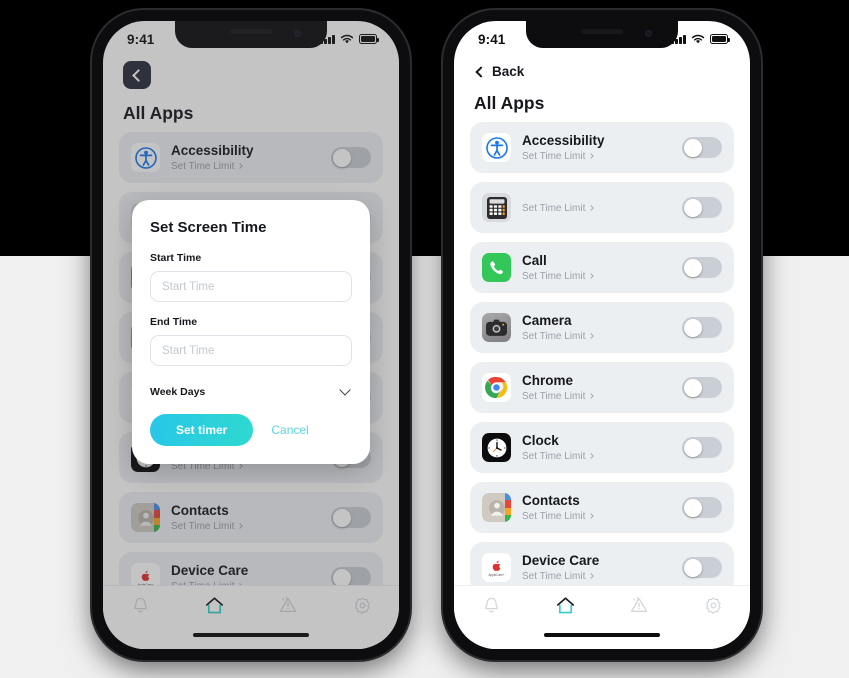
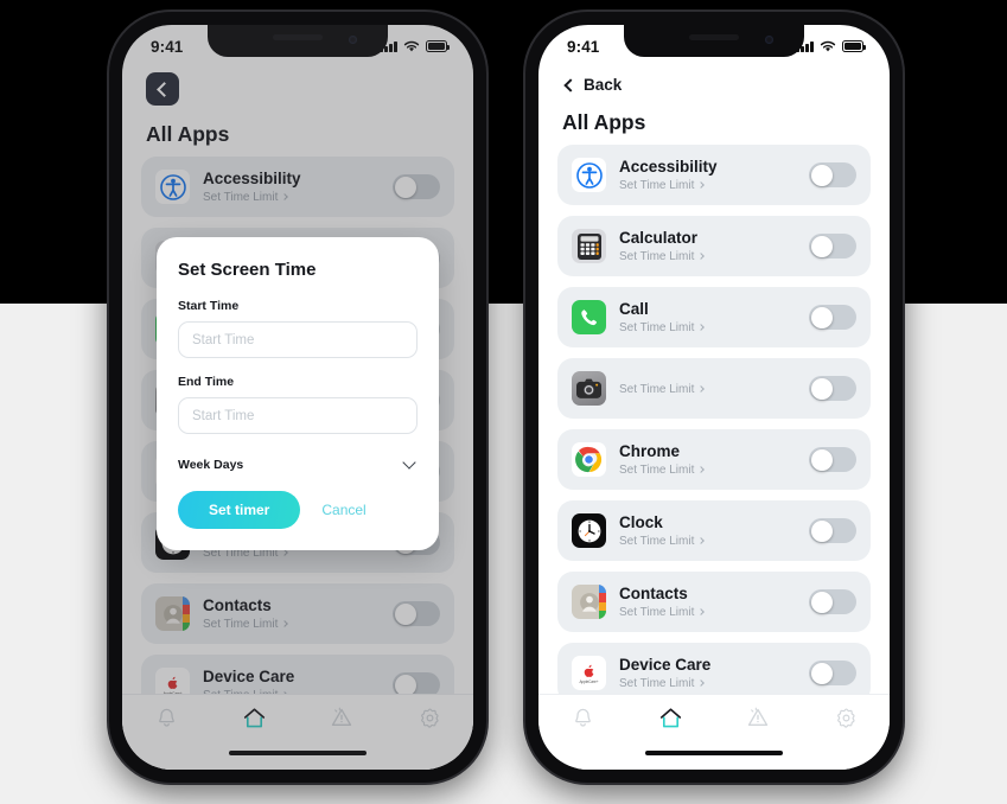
  9:41
  All Apps
  Accessibility
  Set Time Limit
  Set Time Limit
  Contacts
  Set Time Limit
  Device Care
  Set Screen Time
  Start Time
  Start Time
  End Time
  Start Time
  Week Days
  Set timer
  Cancel
  9:41
  Back
  All Apps
  Accessibility
  Set Time Limit
+ Calculator
  Set Time Limit
  Call
  Set Time Limit
- Camera
  Set Time Limit
  Chrome
  Set Time Limit
  Clock
  Set Time Limit
  Contacts
  Set Time Limit
  Device Care
  Set Time Limit
